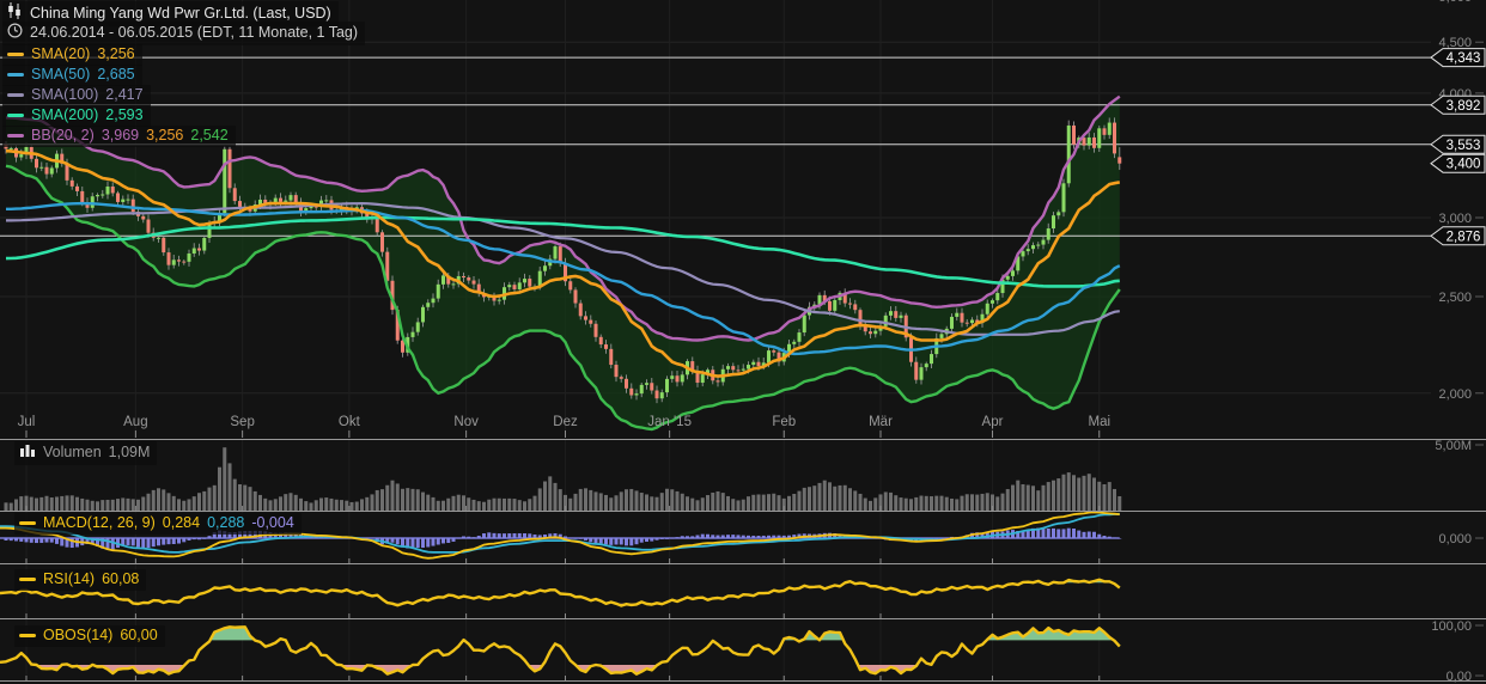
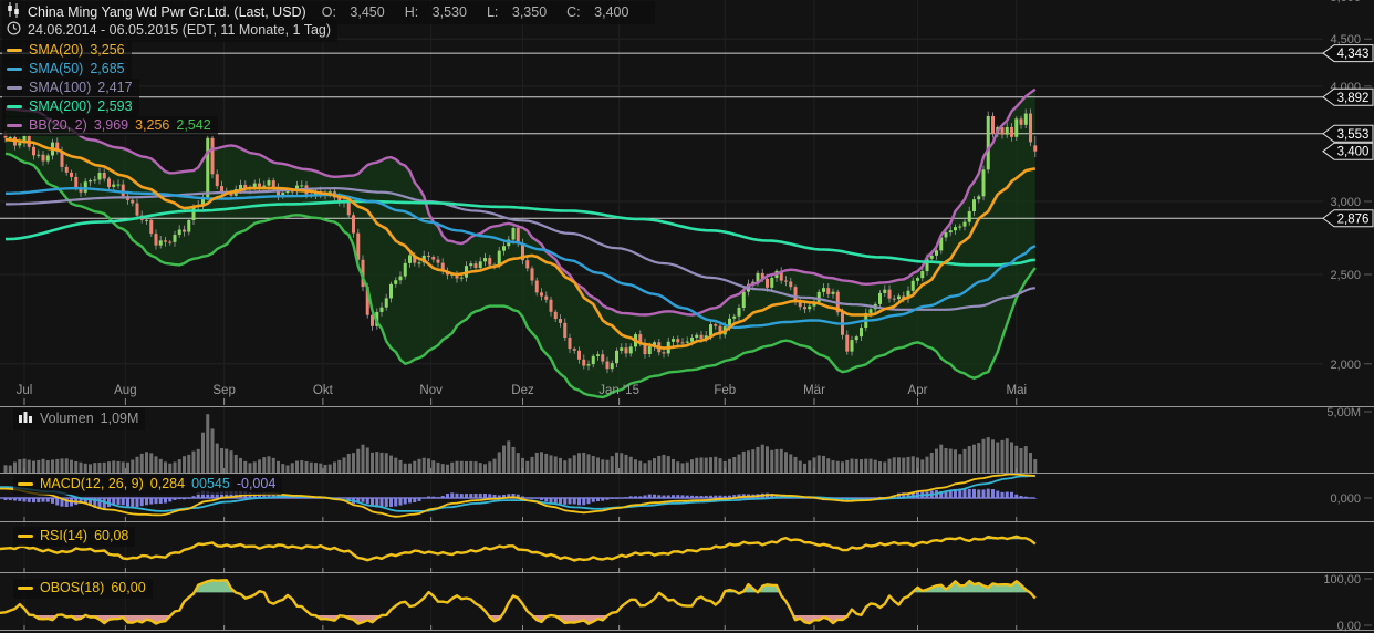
  4,500
  4,000
  3,000
  2,500
  2,000
  5,00M
  0,000
  100,00
  0,00
  Jul
  Aug
  Sep
  Okt
  Nov
  Dez
  Jan '15
  Feb
  Mär
  Apr
  Mai
  4,343
  3,892
  3,553
  3,400
  2,876
  China Ming Yang Wd Pwr Gr.Ltd. (Last, USD)
+ O: 3,450 H: 3,530 L: 3,350 C: 3,400
  24.06.2014 - 06.05.2015 (EDT, 11 Monate, 1 Tag)
  SMA(20)
  3,256
  SMA(50)
  2,685
  SMA(100)
  2,417
  SMA(200)
  2,593
  BB(20, 2)
  3,969
  3,256
  2,542
  Volumen
  1,09M
  MACD(12, 26, 9)
  0,284
- 0,288
+ 00545
  -0,004
  RSI(14)
  60,08
- OBOS(14)
+ OBOS(18)
  60,00
